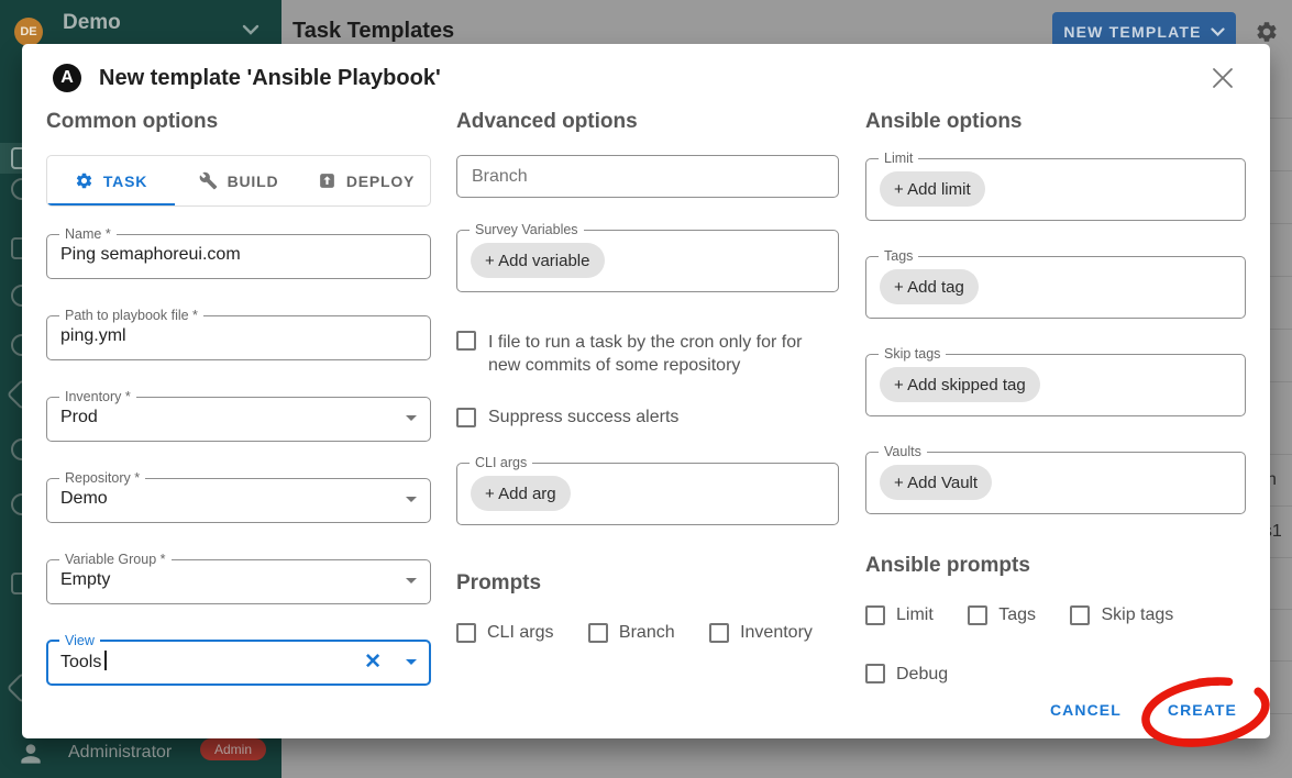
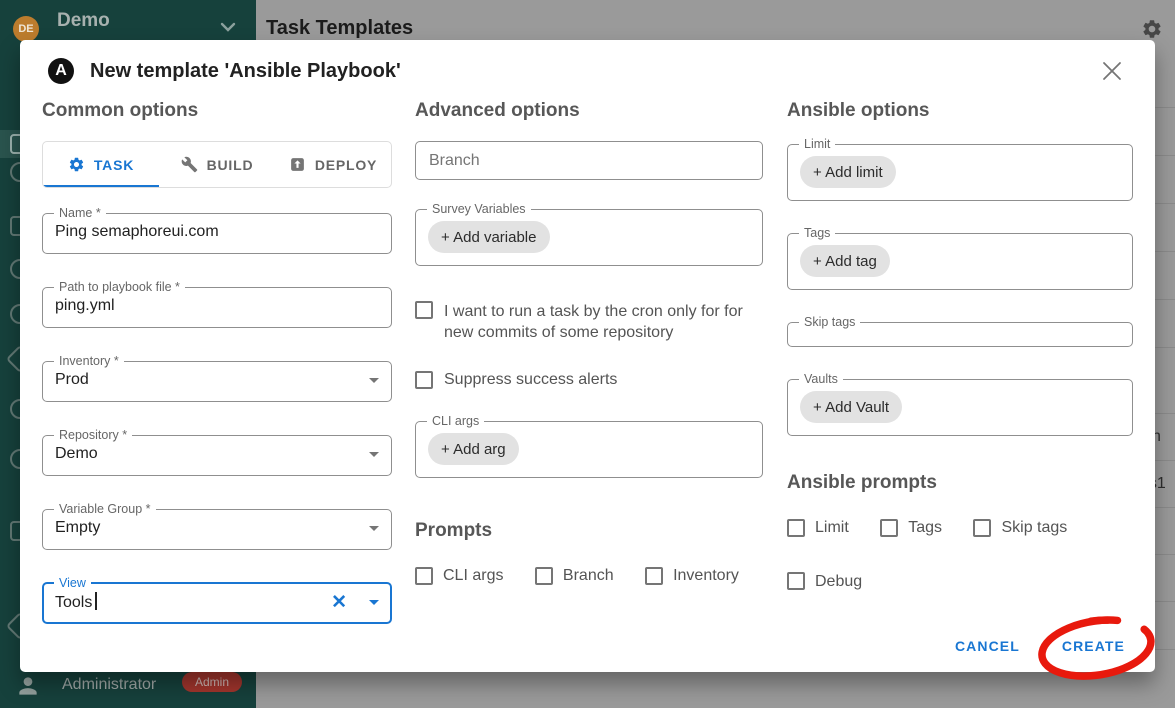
  DE
  Demo
  Administrator
  Admin
  Task Templates
- NEW TEMPLATE
  A
  New template 'Ansible Playbook'
  Common options
  TASK
  BUILD
  DEPLOY
  Name *
  Ping semaphoreui.com
  Path to playbook file *
  ping.yml
  Inventory *
  Prod
  Repository *
  Demo
  Variable Group *
  Empty
  View
  Tools
  ✕
  Advanced options
  Branch
  Survey Variables
  + Add variable
- I file to run a task by the cron only for for new commits of some repository
+ I want to run a task by the cron only for for new commits of some repository
  Suppress success alerts
  CLI args
  + Add arg
  Prompts
  CLI args
  Branch
  Inventory
  Ansible options
  Limit
  + Add limit
  Tags
  + Add tag
  Skip tags
- + Add skipped tag
  Vaults
  + Add Vault
  Ansible prompts
  Limit
  Tags
  Skip tags
  Debug
  CANCEL
  CREATE
